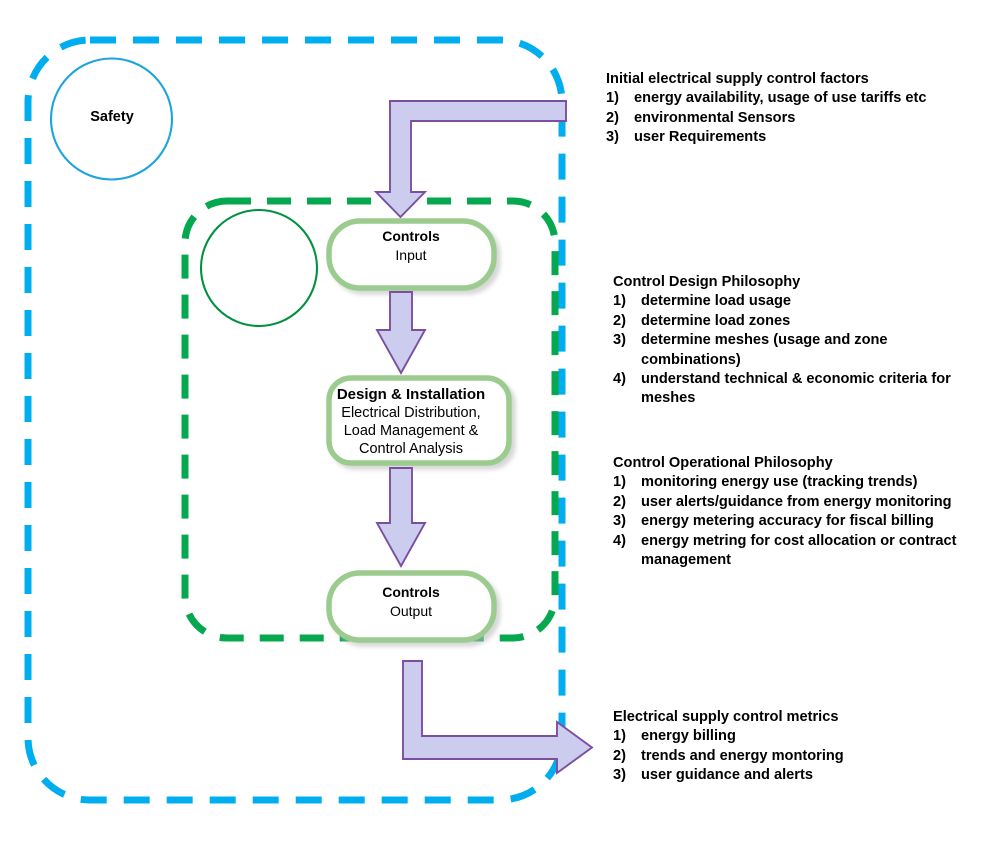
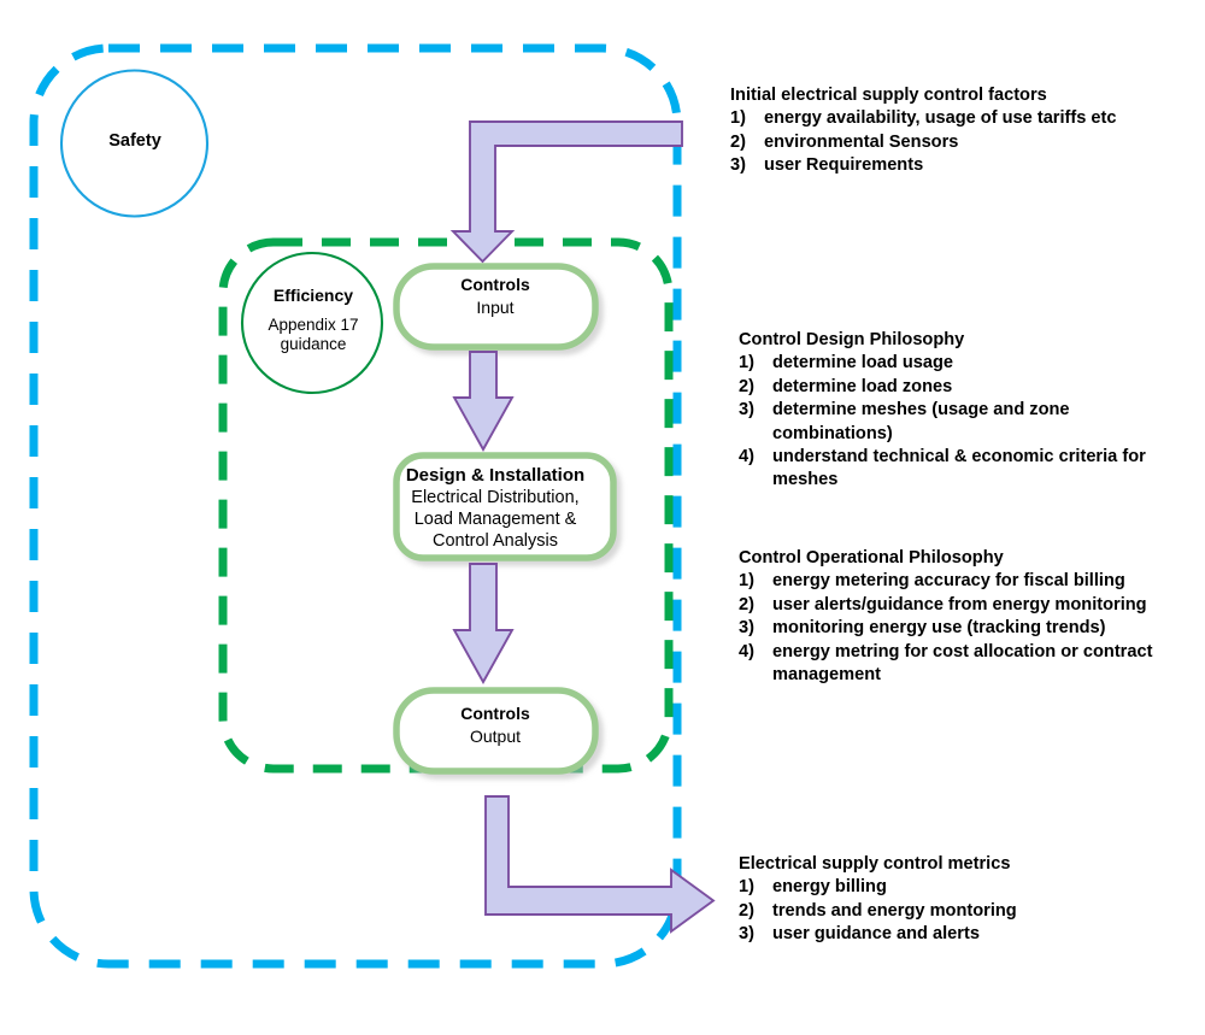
  Safety
+ Efficiency
+ Appendix 17
+ guidance
  Controls
  Input
  Design & Installation
  Electrical Distribution,
  Load Management &
  Control Analysis
  Controls
  Output
  Initial electrical supply control factors
  1)
  energy availability, usage of use tariffs etc
  2)
  environmental Sensors
  3)
  user Requirements
  Control Design Philosophy
  1)
  determine load usage
  2)
  determine load zones
  3)
  determine meshes (usage and zone combinations)
  4)
  understand technical & economic criteria for meshes
  Control Operational Philosophy
  1)
- monitoring energy use (tracking trends)
+ energy metering accuracy for fiscal billing
  2)
  user alerts/guidance from energy monitoring
  3)
- energy metering accuracy for fiscal billing
+ monitoring energy use (tracking trends)
  4)
  energy metring for cost allocation or contract management
  Electrical supply control metrics
  1)
  energy billing
  2)
  trends and energy montoring
  3)
  user guidance and alerts
